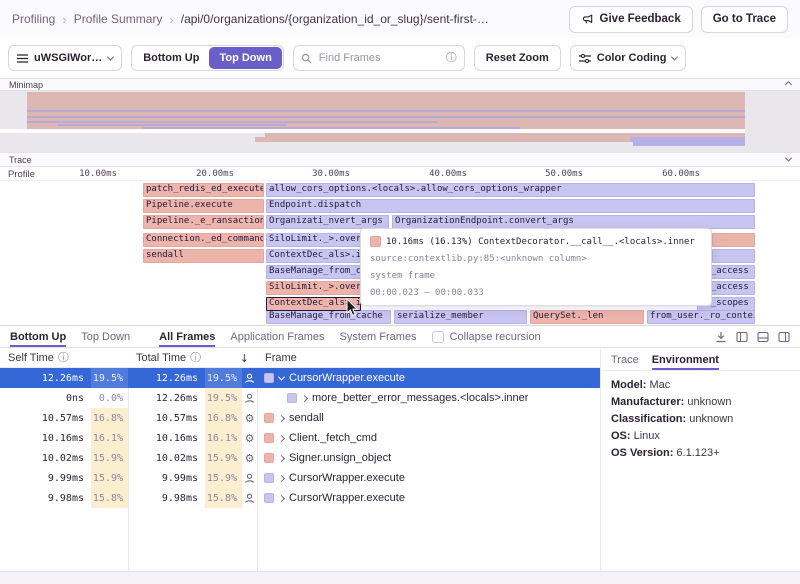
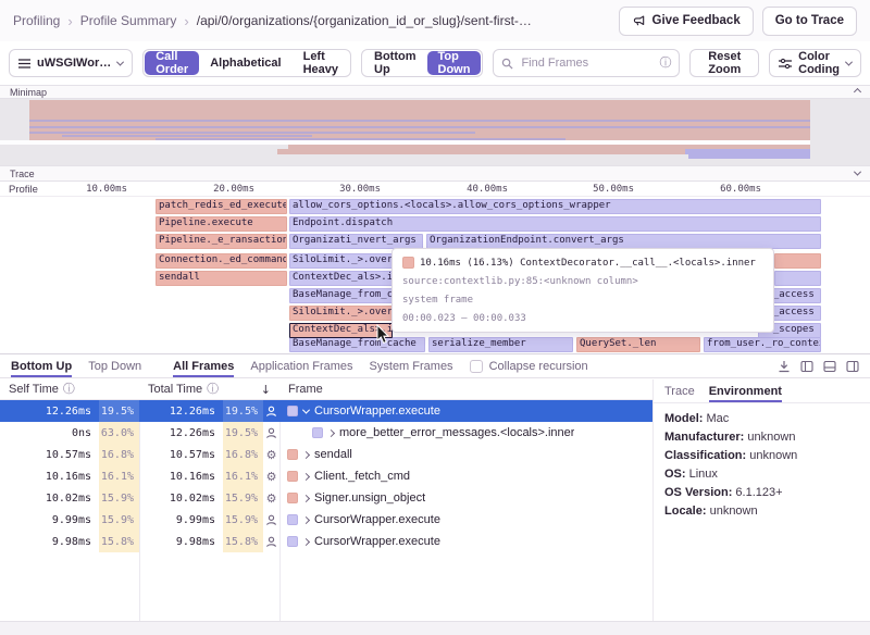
  Profiling
  ›
  Profile Summary
  ›
  /api/0/organizations/{organization_id_or_slug}/sent-first-…
  Give Feedback
  Go to Trace
  uWSGIWor…
+ Call Order
+ Alphabetical
+ Left Heavy
  Bottom Up
  Top Down
  Find Frames
  ⓘ
  Reset Zoom
  Color Coding
  Minimap
  Trace
  Profile
  10.00ms
  20.00ms
  30.00ms
  40.00ms
  50.00ms
  60.00ms
  10.16ms (16.13%) ContextDecorator.__call__.<locals>.inner
  source:contextlib.py:85:<unknown column>
  system frame
  00:00.023 – 00:00.033
  patch_redis_ed_execute
  allow_cors_options.<locals>.allow_cors_options_wrapper
  Pipeline.execute
  Endpoint.dispatch
  Pipeline._e_ransaction
  Organizati_nvert_args
  OrganizationEndpoint.convert_args
  Connection._ed_command
  SiloLimit._>.over
  sendall
  ContextDec_als>.i
  BaseManage_from_c
  _access
  SiloLimit._>.over
  _access
  ContextDec_als.i
  _scopes
  BaseManage_from_cache
  serialize_member
  QuerySet._len
  from_user._ro_conte
  Bottom Up
  Top Down
  All Frames
  Application Frames
  System Frames
  Collapse recursion
  Self Time
  ⓘ
  Total Time
  ⓘ
  ↓
  Frame
  12.26ms
  19.5%
  12.26ms
  19.5%
  CursorWrapper.execute
  0ns
- 0.0%
+ 63.0%
  12.26ms
  19.5%
  more_better_error_messages.<locals>.inner
  10.57ms
  16.8%
  10.57ms
  16.8%
  ⚙
  sendall
  10.16ms
  16.1%
  10.16ms
  16.1%
  ⚙
  Client._fetch_cmd
  10.02ms
  15.9%
  10.02ms
  15.9%
  ⚙
  Signer.unsign_object
  9.99ms
  15.9%
  9.99ms
  15.9%
  CursorWrapper.execute
  9.98ms
  15.8%
  9.98ms
  15.8%
  CursorWrapper.execute
  Trace
  Environment
  Model: Mac
  Manufacturer: unknown
  Classification: unknown
  OS: Linux
  OS Version: 6.1.123+
+ Locale: unknown
